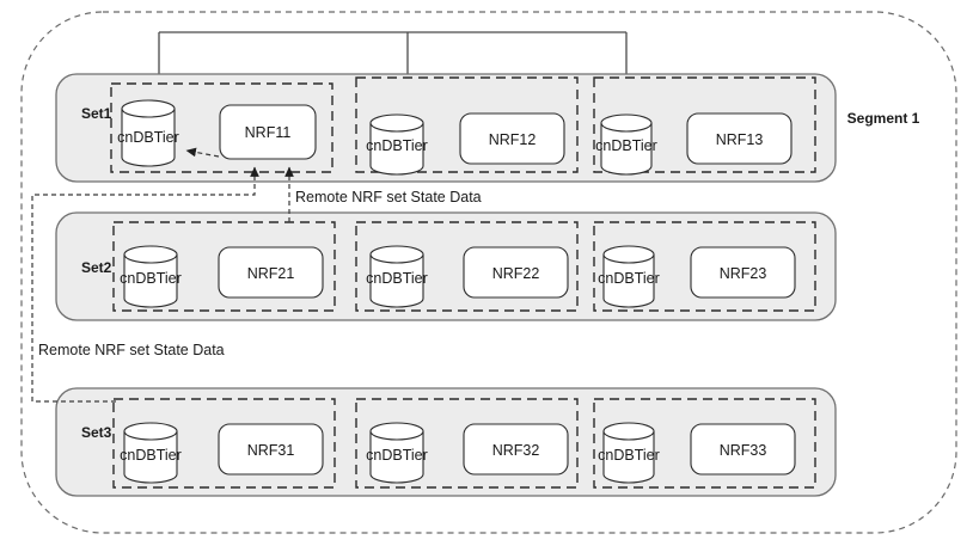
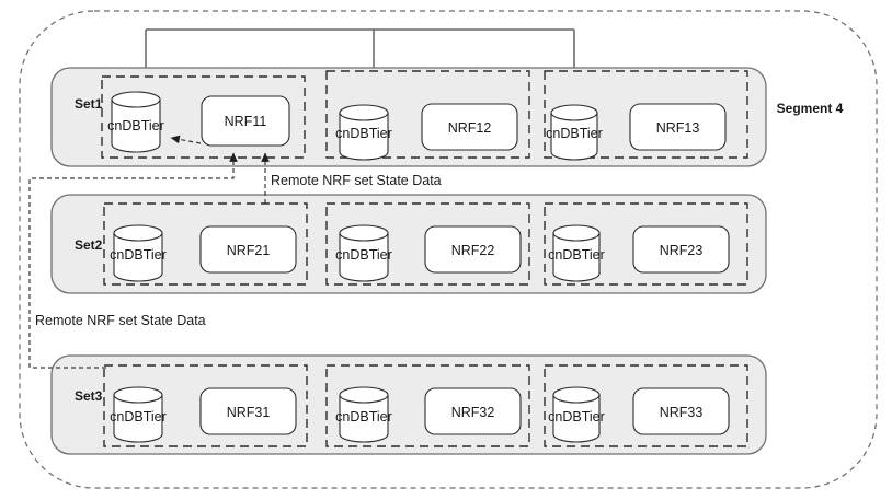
- Segment 1
+ Segment 4
  Set1
  cnDBTier
  NRF11
  cnDBTier
  NRF12
  cnDBTier
  NRF13
  Set2
  cnDBTier
  NRF21
  cnDBTier
  NRF22
  cnDBTier
  NRF23
  Set3
  cnDBTier
  NRF31
  cnDBTier
  NRF32
  cnDBTier
  NRF33
  Remote NRF set State Data
  Remote NRF set State Data
